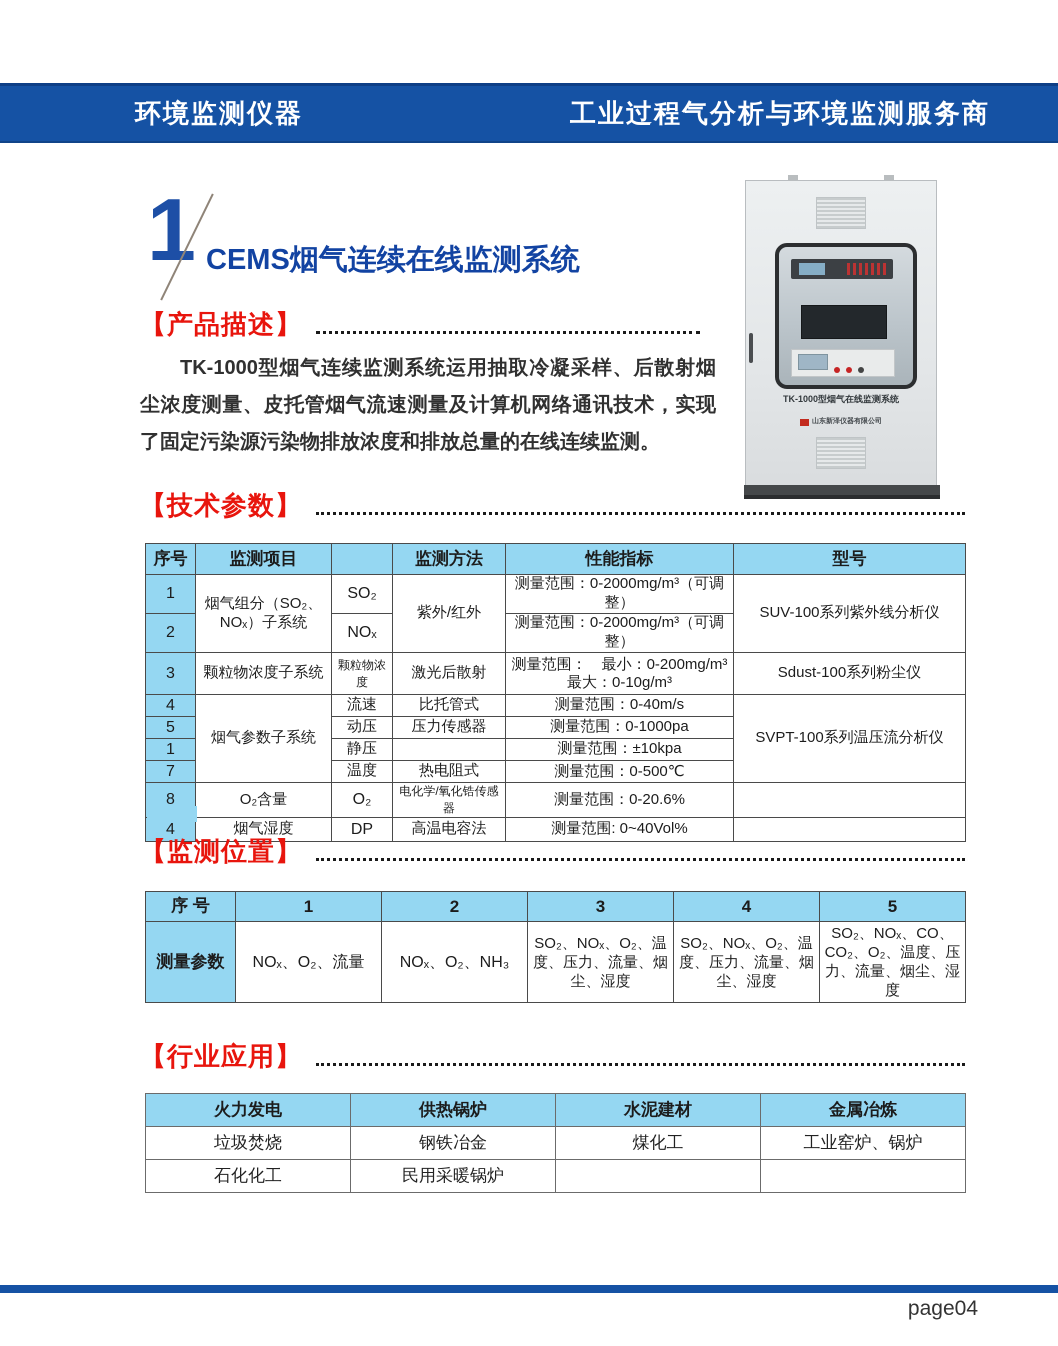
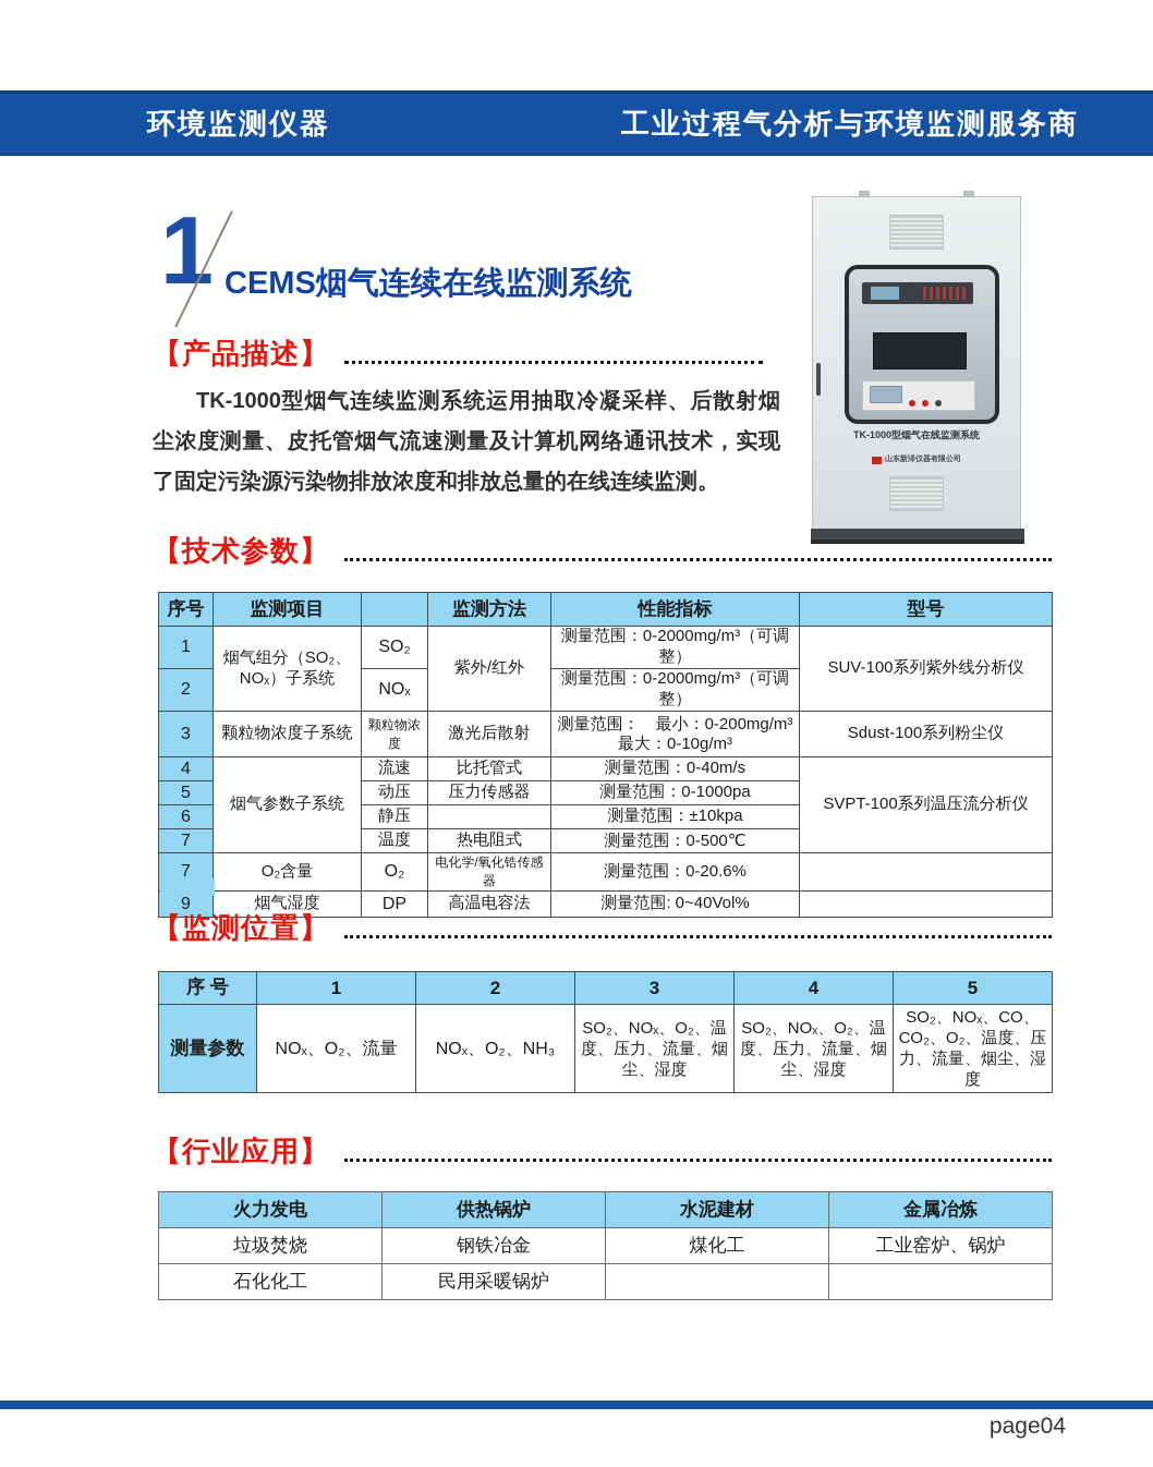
  环境监测仪器
  工业过程气分析与环境监测服务商
  1
  CEMS烟气连续在线监测系统
  【产品描述】
  TK-1000型烟气连续监测系统运用抽取冷凝采样、后散射烟尘浓度测量、皮托管烟气流速测量及计算机网络通讯技术，实现了固定污染源污染物排放浓度和排放总量的在线连续监测。
  TK-1000型烟气在线监测系统
  【技术参数】
  序号	监测项目		监测方法	性能指标	型号
  1	烟气组分（SO₂、NOₓ）子系统	SO₂	紫外/红外	测量范围：0-2000mg/m³（可调整）	SUV-100系列紫外线分析仪
  2	NOₓ	测量范围：0-2000mg/m³（可调整）
  3	颗粒物浓度子系统	颗粒物浓度	激光后散射	测量范围： 最小：0-200mg/m³ 最大：0-10g/m³	Sdust-100系列粉尘仪
  4	烟气参数子系统	流速	比托管式	测量范围：0-40m/s	SVPT-100系列温压流分析仪
  5	动压	压力传感器	测量范围：0-1000pa
- 1	静压		测量范围：±10kpa
+ 6	静压		测量范围：±10kpa
  7	温度	热电阻式	测量范围：0-500℃
- 8	O₂含量	O₂	电化学/氧化锆传感器	测量范围：0-20.6%
+ 7	O₂含量	O₂	电化学/氧化锆传感器	测量范围：0-20.6%
- 4	烟气湿度	DP	高温电容法	测量范围: 0~40Vol%
+ 9	烟气湿度	DP	高温电容法	测量范围: 0~40Vol%
  【监测位置】
  序 号	1	2	3	4	5
  测量参数	NOₓ、O₂、流量	NOₓ、O₂、NH₃	SO₂、NOₓ、O₂、温度、压力、流量、烟尘、湿度	SO₂、NOₓ、O₂、温度、压力、流量、烟尘、湿度	SO₂、NOₓ、CO、CO₂、O₂、温度、压力、流量、烟尘、湿度
  【行业应用】
  火力发电	供热锅炉	水泥建材	金属冶炼
  垃圾焚烧	钢铁冶金	煤化工	工业窑炉、锅炉
  石化化工	民用采暖锅炉
  page04
